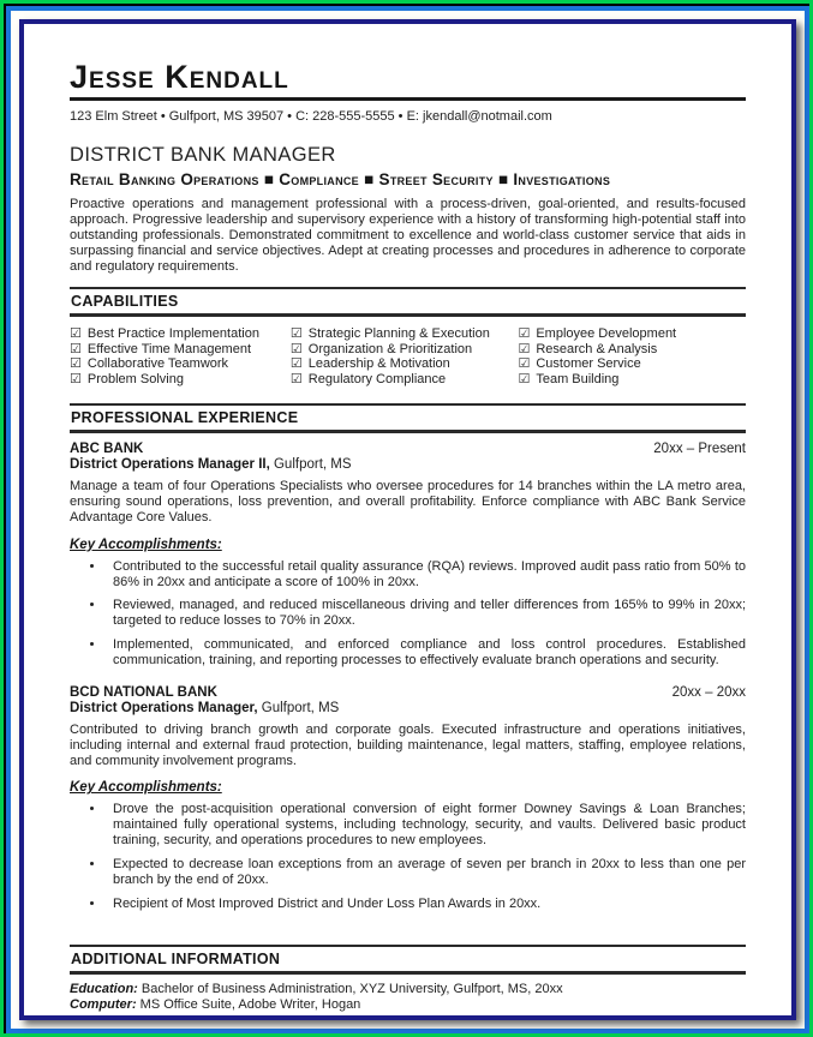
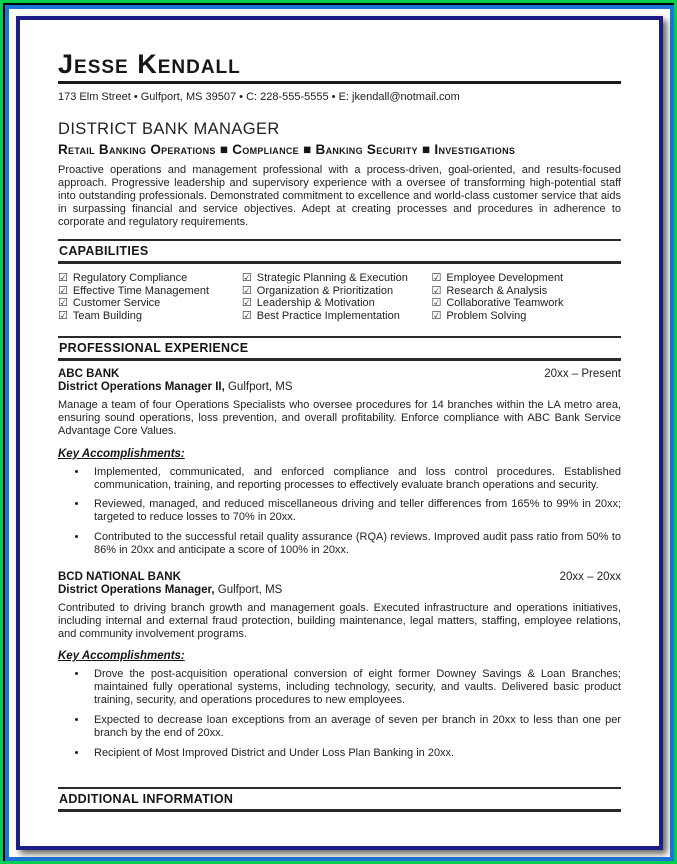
  Jesse Kendall
- 123 Elm Street • Gulfport, MS 39507 • C: 228-555-5555 • E: jkendall@notmail.com
+ 173 Elm Street • Gulfport, MS 39507 • C: 228-555-5555 • E: jkendall@notmail.com
  DISTRICT BANK MANAGER
- Retail Banking Operations ■ Compliance ■ Street Security ■ Investigations
+ Retail Banking Operations ■ Compliance ■ Banking Security ■ Investigations
- Proactive operations and management professional with a process-driven, goal-oriented, and results-focused approach. Progressive leadership and supervisory experience with a history of transforming high-potential staff into outstanding professionals. Demonstrated commitment to excellence and world-class customer service that aids in surpassing financial and service objectives. Adept at creating processes and procedures in adherence to corporate and regulatory requirements.
+ Proactive operations and management professional with a process-driven, goal-oriented, and results-focused approach. Progressive leadership and supervisory experience with a oversee of transforming high-potential staff into outstanding professionals. Demonstrated commitment to excellence and world-class customer service that aids in surpassing financial and service objectives. Adept at creating processes and procedures in adherence to corporate and regulatory requirements.
  CAPABILITIES
- ☑ Best Practice Implementation
+ ☑ Regulatory Compliance
  ☑ Effective Time Management
- ☑ Collaborative Teamwork
+ ☑ Customer Service
- ☑ Problem Solving
+ ☑ Team Building
  ☑ Strategic Planning & Execution
  ☑ Organization & Prioritization
  ☑ Leadership & Motivation
- ☑ Regulatory Compliance
+ ☑ Best Practice Implementation
  ☑ Employee Development
  ☑ Research & Analysis
- ☑ Customer Service
+ ☑ Collaborative Teamwork
- ☑ Team Building
+ ☑ Problem Solving
  PROFESSIONAL EXPERIENCE
  ABC BANK
  20xx – Present
  District Operations Manager II, Gulfport, MS
  Manage a team of four Operations Specialists who oversee procedures for 14 branches within the LA metro area, ensuring sound operations, loss prevention, and overall profitability. Enforce compliance with ABC Bank Service Advantage Core Values.
  Key Accomplishments:
- Contributed to the successful retail quality assurance (RQA) reviews. Improved audit pass ratio from 50% to 86% in 20xx and anticipate a score of 100% in 20xx.
+ Implemented, communicated, and enforced compliance and loss control procedures. Established communication, training, and reporting processes to effectively evaluate branch operations and security.
  Reviewed, managed, and reduced miscellaneous driving and teller differences from 165% to 99% in 20xx; targeted to reduce losses to 70% in 20xx.
- Implemented, communicated, and enforced compliance and loss control procedures. Established communication, training, and reporting processes to effectively evaluate branch operations and security.
+ Contributed to the successful retail quality assurance (RQA) reviews. Improved audit pass ratio from 50% to 86% in 20xx and anticipate a score of 100% in 20xx.
  BCD NATIONAL BANK
  20xx – 20xx
  District Operations Manager, Gulfport, MS
- Contributed to driving branch growth and corporate goals. Executed infrastructure and operations initiatives, including internal and external fraud protection, building maintenance, legal matters, staffing, employee relations, and community involvement programs.
+ Contributed to driving branch growth and management goals. Executed infrastructure and operations initiatives, including internal and external fraud protection, building maintenance, legal matters, staffing, employee relations, and community involvement programs.
  Key Accomplishments:
  Drove the post-acquisition operational conversion of eight former Downey Savings & Loan Branches; maintained fully operational systems, including technology, security, and vaults. Delivered basic product training, security, and operations procedures to new employees.
  Expected to decrease loan exceptions from an average of seven per branch in 20xx to less than one per branch by the end of 20xx.
- Recipient of Most Improved District and Under Loss Plan Awards in 20xx.
+ Recipient of Most Improved District and Under Loss Plan Banking in 20xx.
  ADDITIONAL INFORMATION
- Education: Bachelor of Business Administration, XYZ University, Gulfport, MS, 20xx
- Computer: MS Office Suite, Adobe Writer, Hogan
